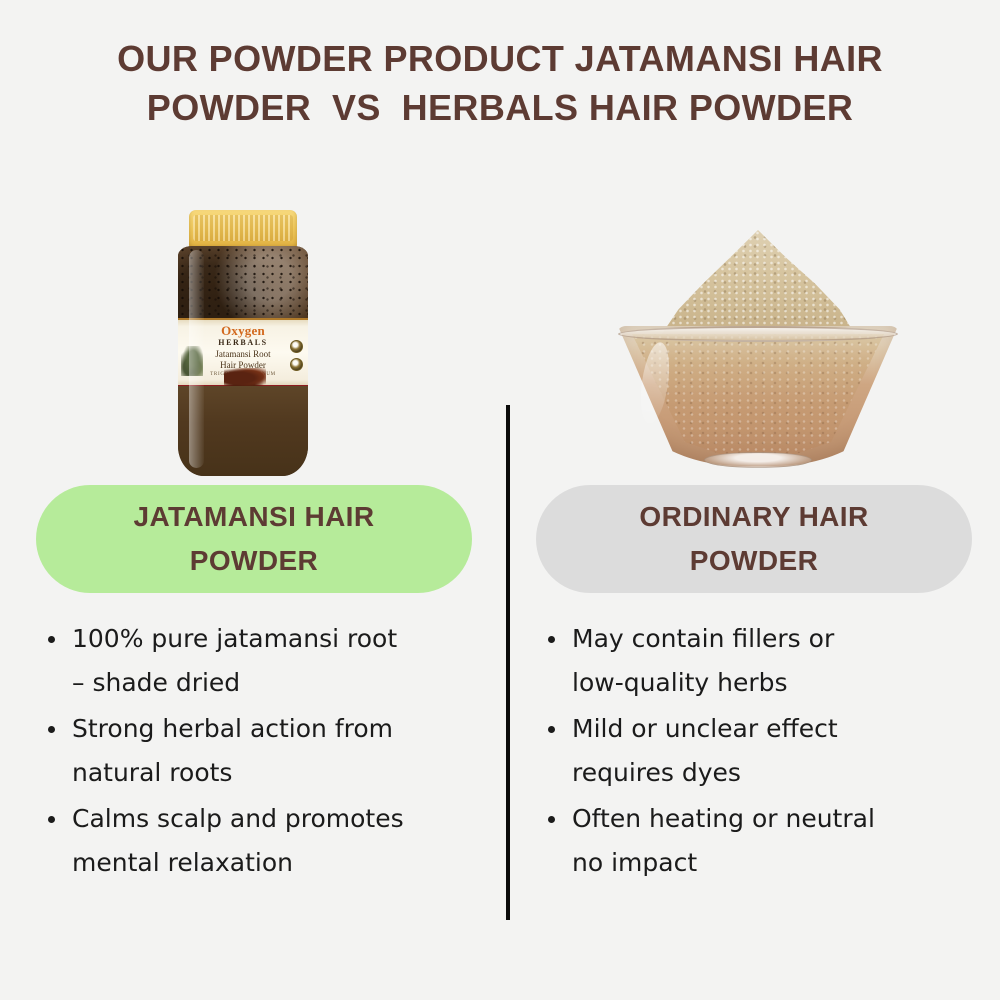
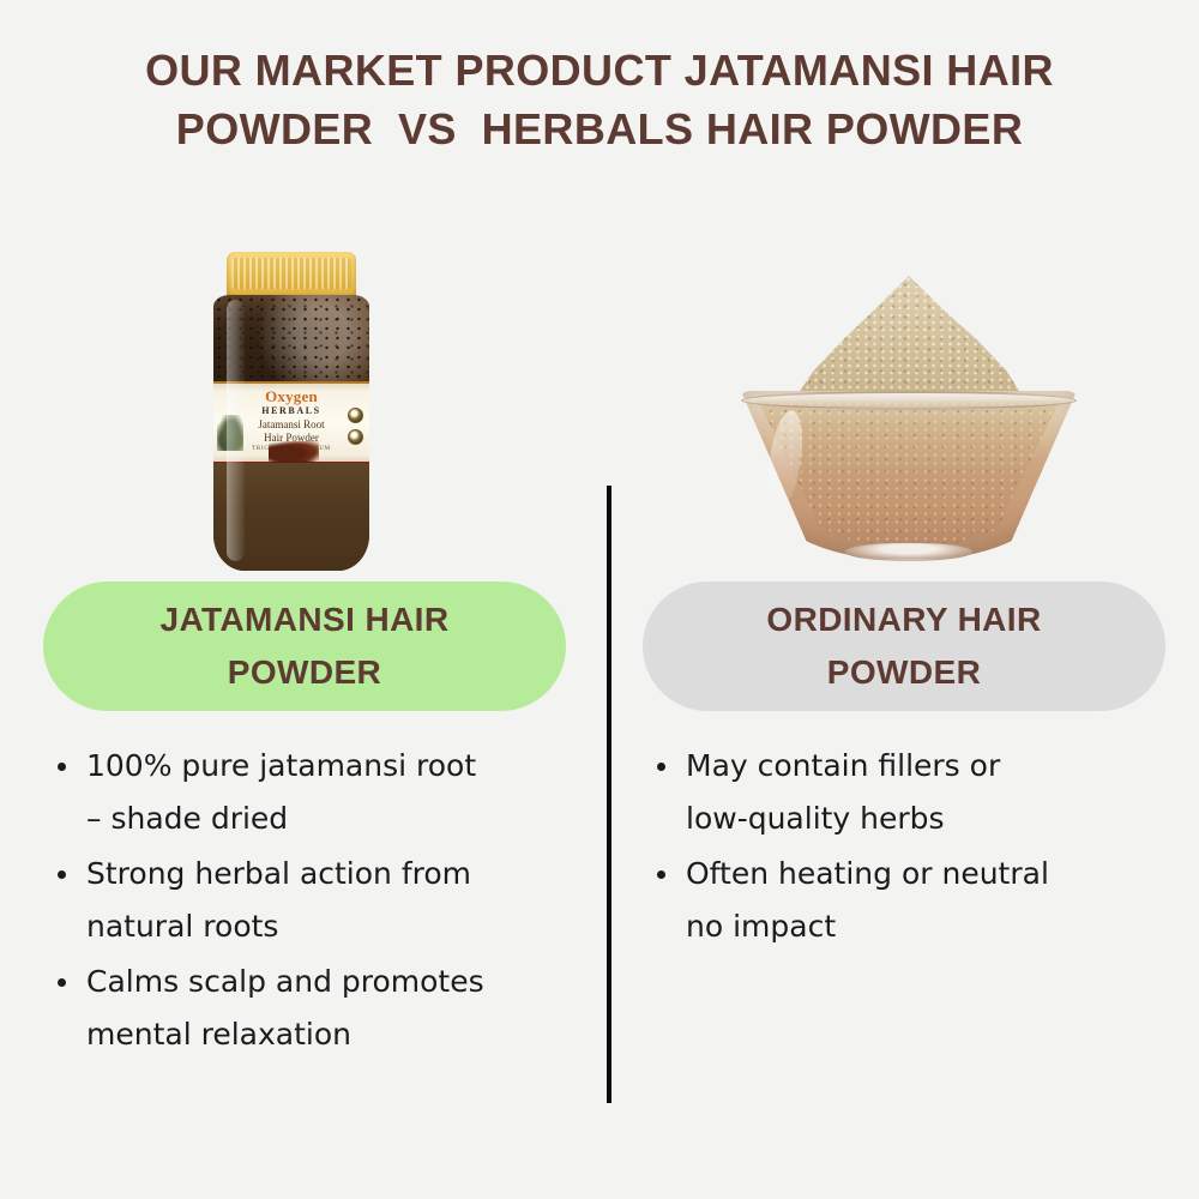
- OUR POWDER PRODUCT JATAMANSI HAIR
+ OUR MARKET PRODUCT JATAMANSI HAIR
  POWDER VS HERBALS HAIR POWDER
  Oxygen
  HERBALS
  Jatamansi Root
  Hair Powder
  JATAMANSI HAIR
  POWDER
  100% pure jatamansi root
  – shade dried
  Strong herbal action from
  natural roots
  Calms scalp and promotes
  mental relaxation
  ORDINARY HAIR
  POWDER
  May contain fillers or
  low-quality herbs
- Mild or unclear effect
- requires dyes
  Often heating or neutral
  no impact
